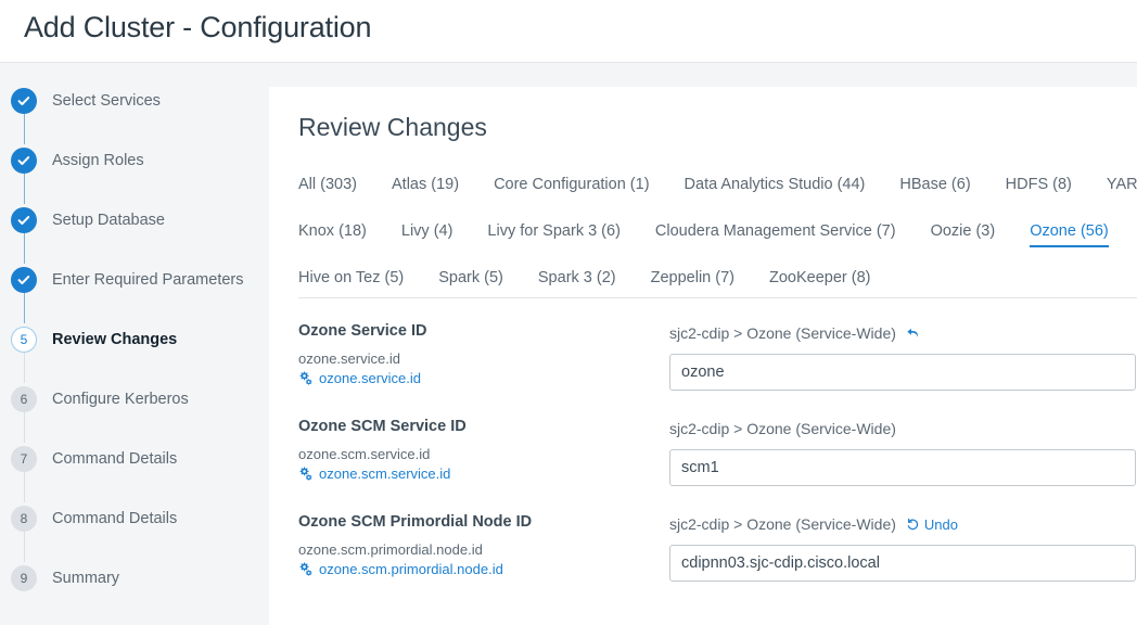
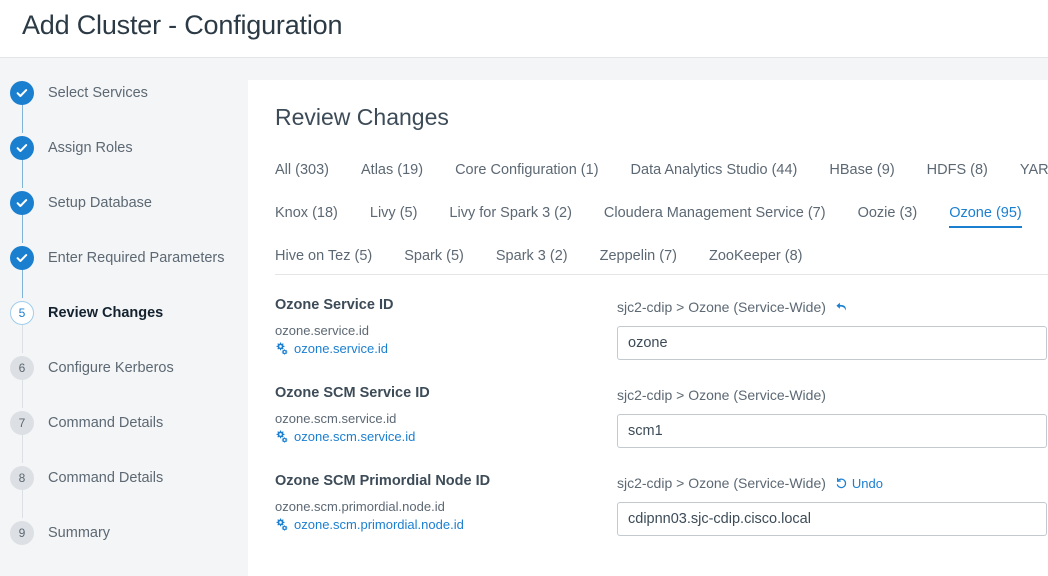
  Add Cluster - Configuration
  Select Services
  Assign Roles
  Setup Database
  Enter Required Parameters
  5
  Review Changes
  6
  Configure Kerberos
  7
  Command Details
  8
  Command Details
  9
  Summary
  Review Changes
  All (303)
  Atlas (19)
  Core Configuration (1)
  Data Analytics Studio (44)
- HBase (6)
+ HBase (9)
  HDFS (8)
  Knox (18)
- Livy (4)
+ Livy (5)
- Livy for Spark 3 (6)
+ Livy for Spark 3 (2)
  Cloudera Management Service (7)
  Oozie (3)
- Ozone (56)
+ Ozone (95)
  Hive on Tez (5)
  Spark (5)
  Spark 3 (2)
  Zeppelin (7)
  ZooKeeper (8)
  Ozone Service ID
  ozone.service.id
  ozone.service.id
  sjc2-cdip > Ozone (Service-Wide)
  ozone
  Ozone SCM Service ID
  ozone.scm.service.id
  ozone.scm.service.id
  sjc2-cdip > Ozone (Service-Wide)
  scm1
  Ozone SCM Primordial Node ID
  ozone.scm.primordial.node.id
  ozone.scm.primordial.node.id
  sjc2-cdip > Ozone (Service-Wide)
  Undo
  cdipnn03.sjc-cdip.cisco.local
